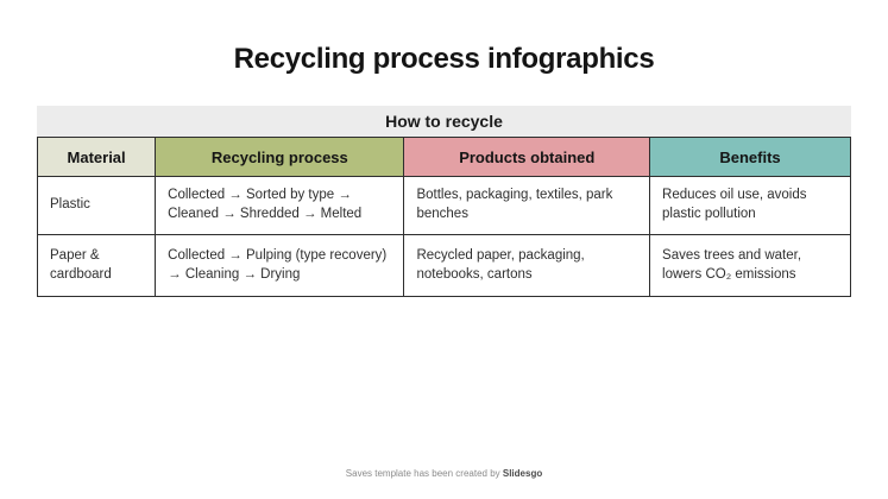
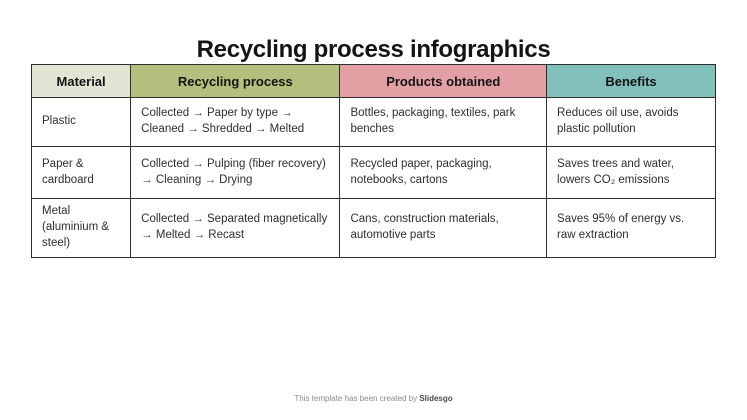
  Recycling process infographics
- How to recycle
  Material	Recycling process	Products obtained	Benefits
- Plastic	Collected → Sorted by type → Cleaned → Shredded → Melted	Bottles, packaging, textiles, park benches	Reduces oil use, avoids plastic pollution
+ Plastic	Collected → Paper by type → Cleaned → Shredded → Melted	Bottles, packaging, textiles, park benches	Reduces oil use, avoids plastic pollution
- Paper & cardboard	Collected → Pulping (type recovery) → Cleaning → Drying	Recycled paper, packaging, notebooks, cartons	Saves trees and water, lowers CO₂ emissions
+ Paper & cardboard	Collected → Pulping (fiber recovery) → Cleaning → Drying	Recycled paper, packaging, notebooks, cartons	Saves trees and water, lowers CO₂ emissions
+ Metal (aluminium & steel)	Collected → Separated magnetically → Melted → Recast	Cans, construction materials, automotive parts	Saves 95% of energy vs. raw extraction
- Saves template has been created by Slidesgo
+ This template has been created by Slidesgo
